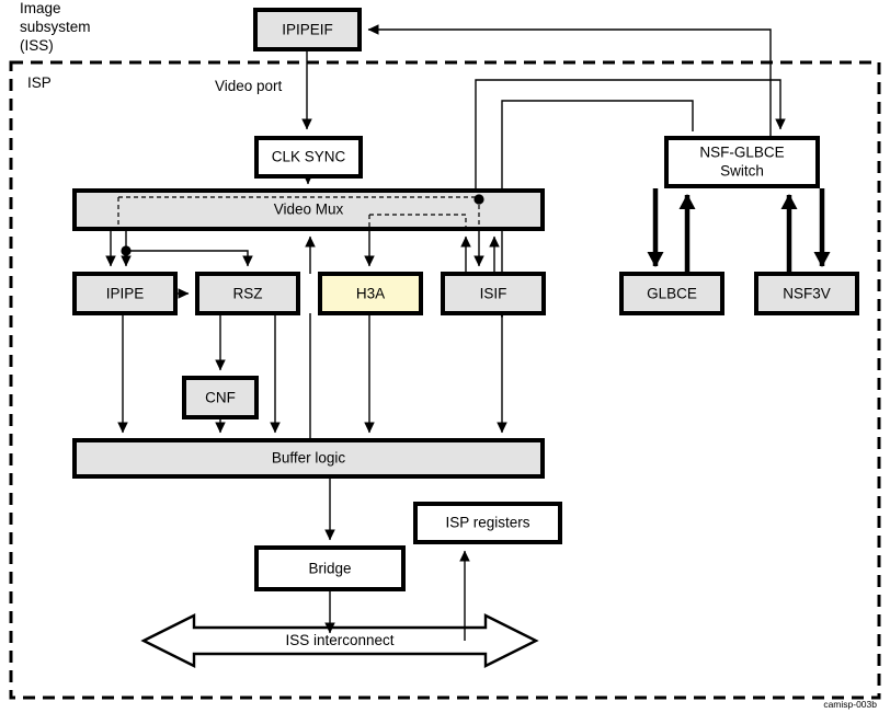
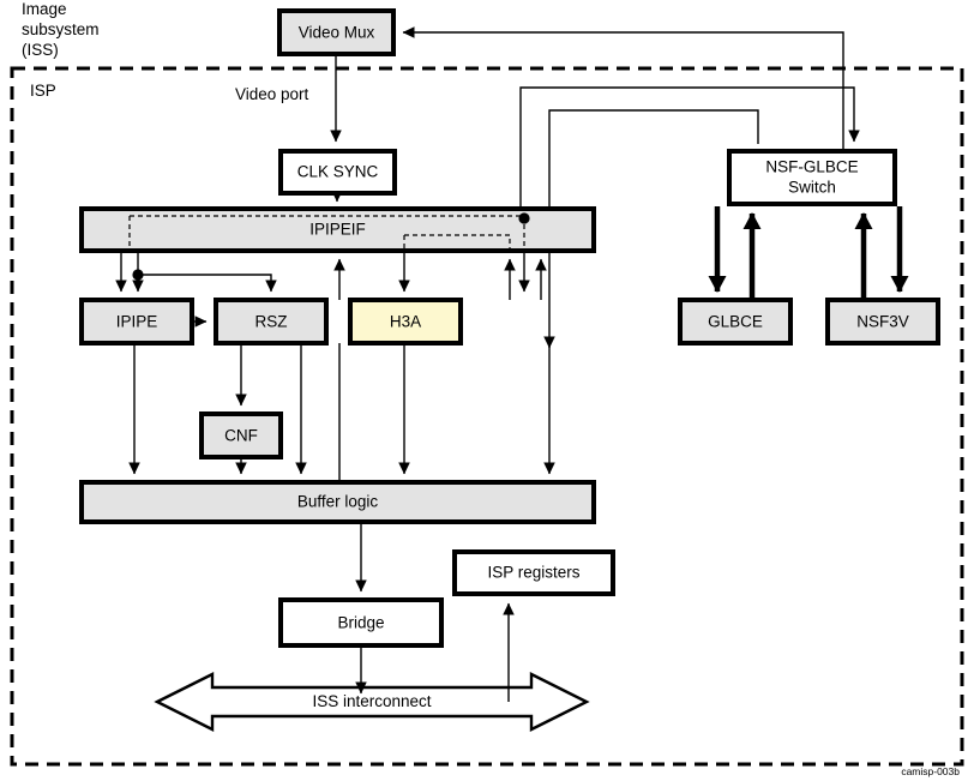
  Image
  subsystem
  (ISS)
  ISP
  Video port
- IPIPEIF
+ Video Mux
  CLK SYNC
- Video Mux
+ IPIPEIF
  IPIPE
  RSZ
  H3A
- ISIF
  NSF-GLBCE
  Switch
  GLBCE
  NSF3V
  CNF
  Buffer logic
  ISP registers
  Bridge
  ISS interconnect
  camisp-003b
